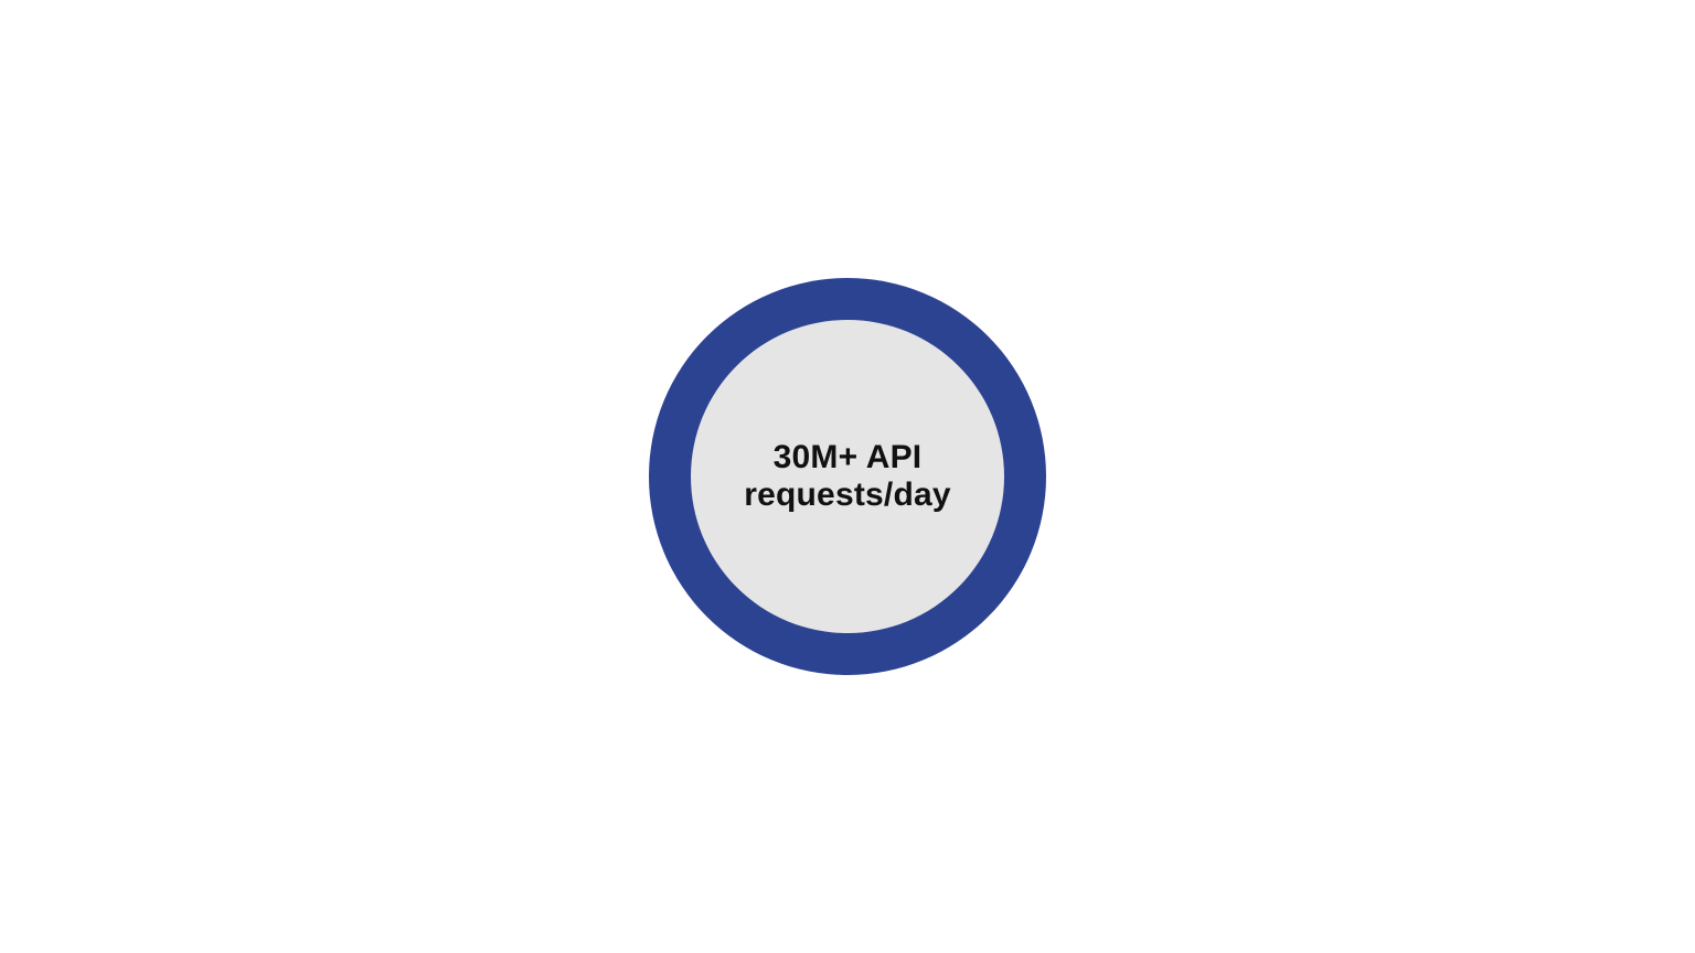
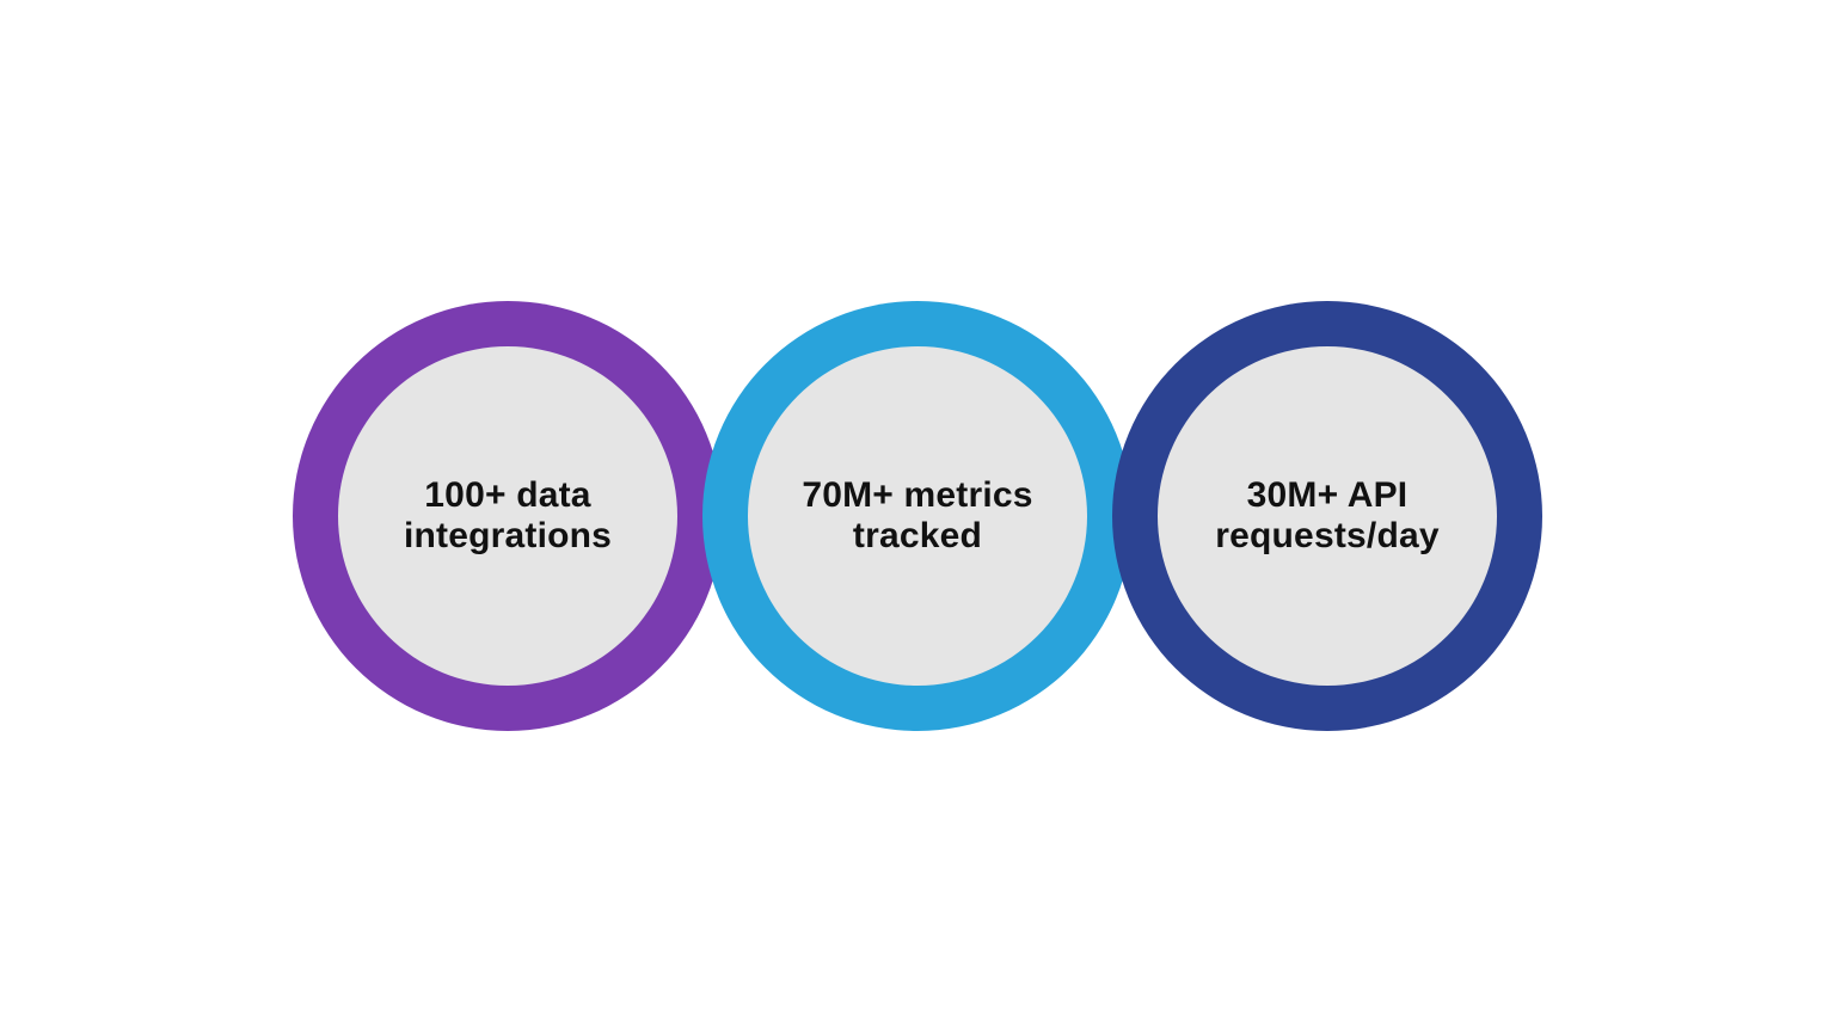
+ 100+ data
+ integrations
+ 70M+ metrics
+ tracked
  30M+ API
  requests/day
